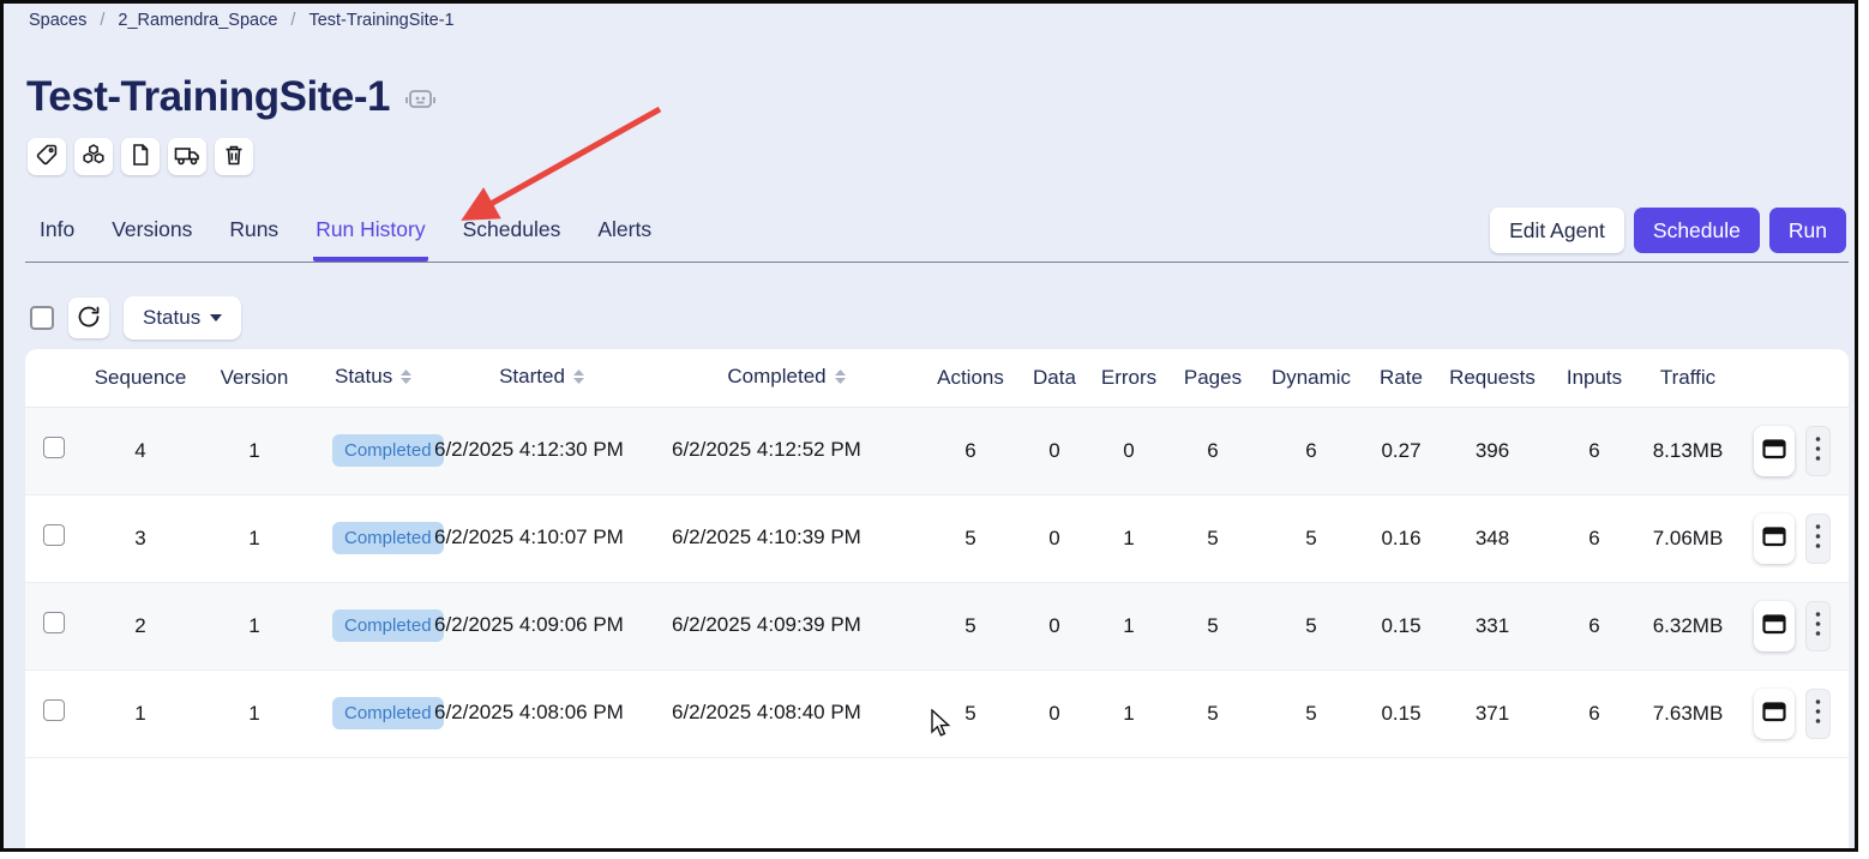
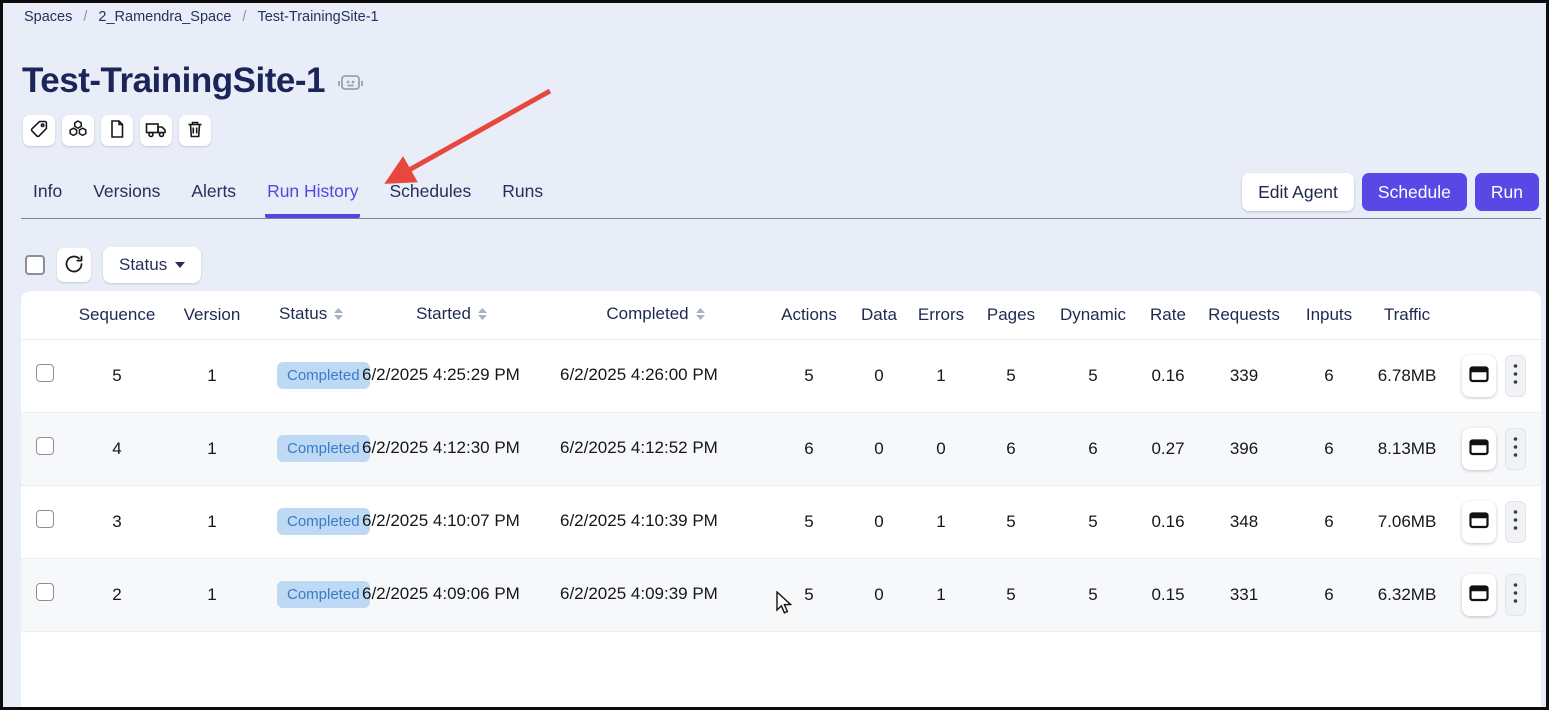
  Spaces
  /
  2_Ramendra_Space
  /
  Test-TrainingSite-1
  Test-TrainingSite-1
  Info
  Versions
- Runs
+ Alerts
  Run History
  Schedules
- Alerts
+ Runs
  Edit Agent
  Schedule
  Run
  Status
  	Sequence	Version	Status	Started	Completed	Actions	Data	Errors	Pages	Dynamic	Rate	Requests	Inputs	Traffic
+ 	5	1	Completed	6/2/2025 4:25:29 PM	6/2/2025 4:26:00 PM	5	0	1	5	5	0.16	339	6	6.78MB
  	4	1	Completed	6/2/2025 4:12:30 PM	6/2/2025 4:12:52 PM	6	0	0	6	6	0.27	396	6	8.13MB
  	3	1	Completed	6/2/2025 4:10:07 PM	6/2/2025 4:10:39 PM	5	0	1	5	5	0.16	348	6	7.06MB
  	2	1	Completed	6/2/2025 4:09:06 PM	6/2/2025 4:09:39 PM	5	0	1	5	5	0.15	331	6	6.32MB
- 	1	1	Completed	6/2/2025 4:08:06 PM	6/2/2025 4:08:40 PM	5	0	1	5	5	0.15	371	6	7.63MB
